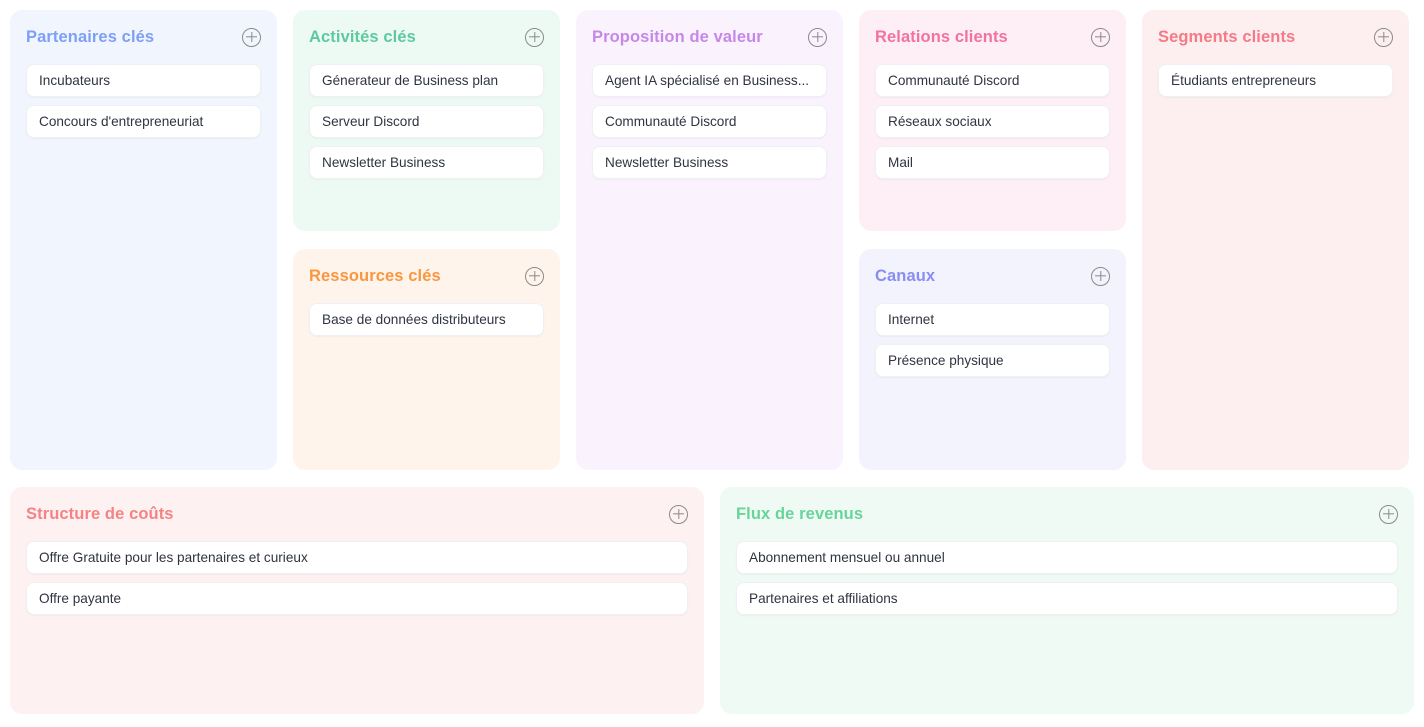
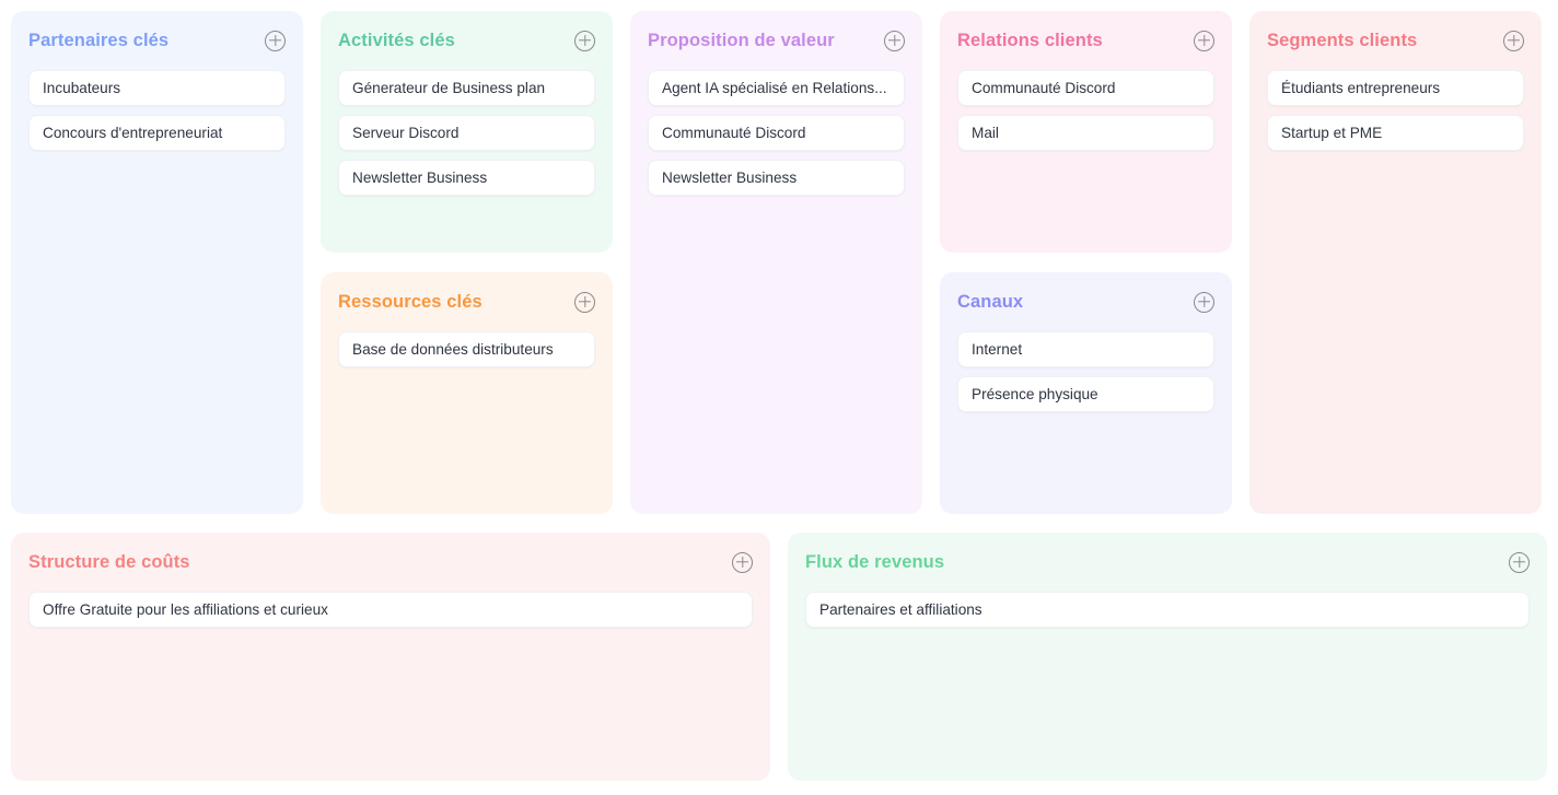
  Partenaires clés
  Incubateurs
  Concours d'entrepreneuriat
  Activités clés
  Génerateur de Business plan
  Serveur Discord
  Newsletter Business
  Ressources clés
  Base de données distributeurs
  Proposition de valeur
- Agent IA spécialisé en Business...
+ Agent IA spécialisé en Relations...
  Communauté Discord
  Newsletter Business
  Relations clients
  Communauté Discord
- Réseaux sociaux
  Mail
  Canaux
  Internet
  Présence physique
  Segments clients
  Étudiants entrepreneurs
+ Startup et PME
  Structure de coûts
- Offre Gratuite pour les partenaires et curieux
+ Offre Gratuite pour les affiliations et curieux
- Offre payante
  Flux de revenus
- Abonnement mensuel ou annuel
  Partenaires et affiliations
